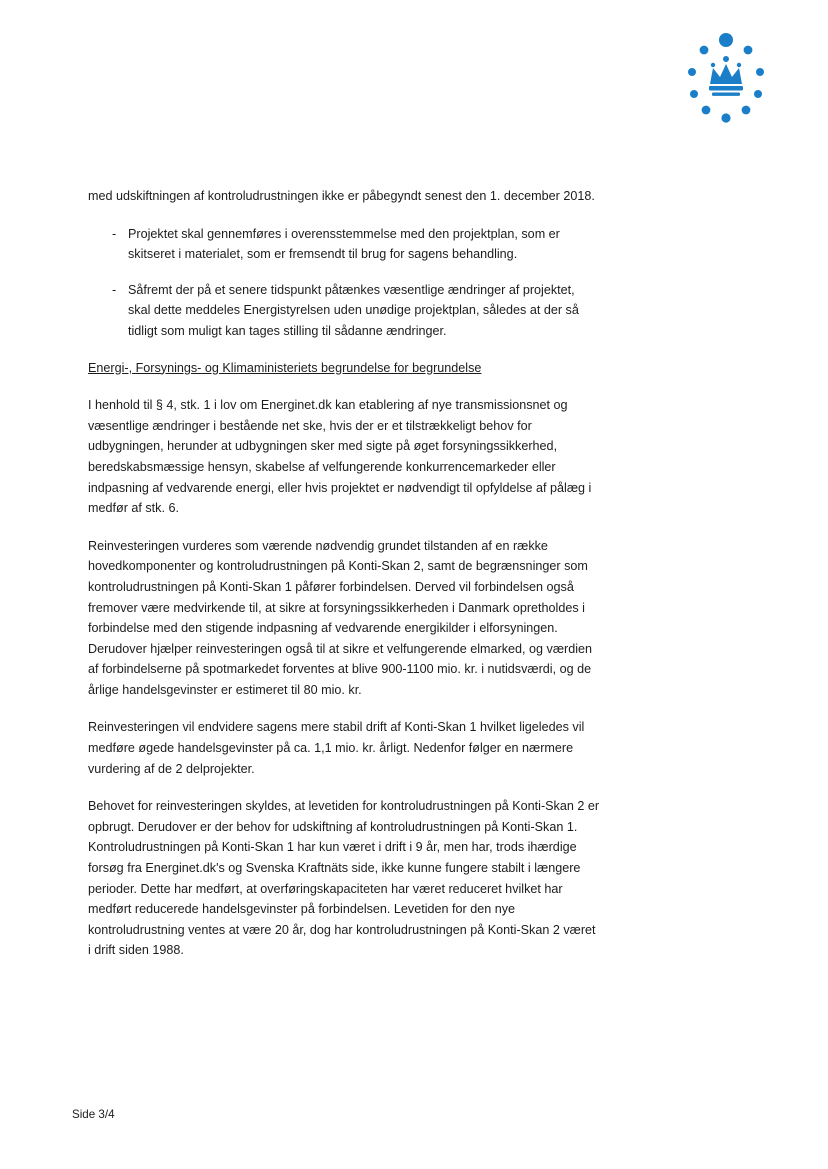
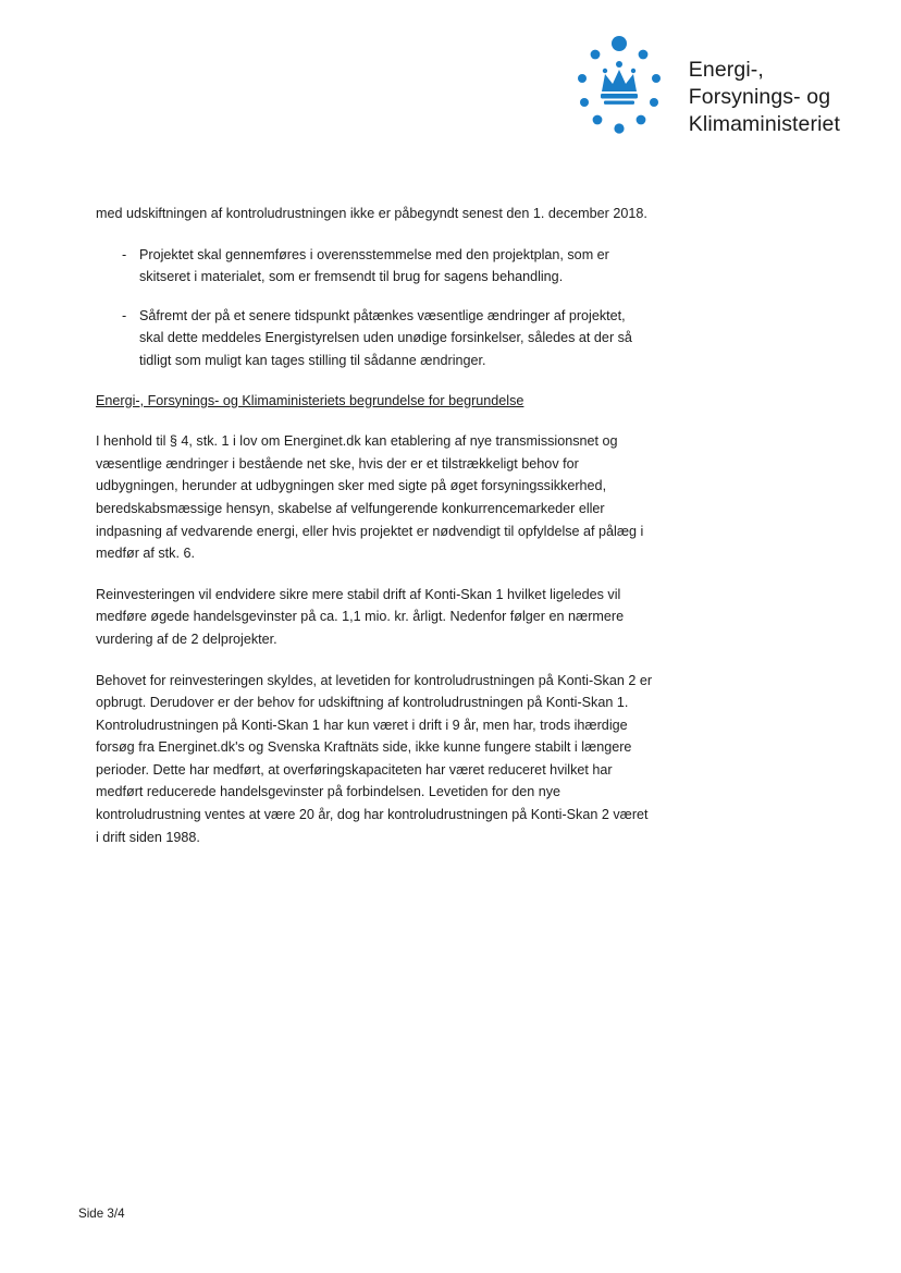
+ Energi-,
+ Forsynings- og
+ Klimaministeriet
  med udskiftningen af kontroludrustningen ikke er påbegyndt senest den 1. december 2018.
  -
  Projektet skal gennemføres i overensstemmelse med den projektplan, som er skitseret i materialet, som er fremsendt til brug for sagens behandling.
  -
- Såfremt der på et senere tidspunkt påtænkes væsentlige ændringer af projektet, skal dette meddeles Energistyrelsen uden unødige projektplan, således at der så tidligt som muligt kan tages stilling til sådanne ændringer.
+ Såfremt der på et senere tidspunkt påtænkes væsentlige ændringer af projektet, skal dette meddeles Energistyrelsen uden unødige forsinkelser, således at der så tidligt som muligt kan tages stilling til sådanne ændringer.
  Energi-, Forsynings- og Klimaministeriets begrundelse for begrundelse
  I henhold til § 4, stk. 1 i lov om Energinet.dk kan etablering af nye transmissionsnet og væsentlige ændringer i bestående net ske, hvis der er et tilstrækkeligt behov for udbygningen, herunder at udbygningen sker med sigte på øget forsyningssikkerhed, beredskabsmæssige hensyn, skabelse af velfungerende konkurrencemarkeder eller indpasning af vedvarende energi, eller hvis projektet er nødvendigt til opfyldelse af pålæg i medfør af stk. 6.
- Reinvesteringen vurderes som værende nødvendig grundet tilstanden af en række hovedkomponenter og kontroludrustningen på Konti-Skan 2, samt de begrænsninger som kontroludrustningen på Konti-Skan 1 påfører forbindelsen. Derved vil forbindelsen også fremover være medvirkende til, at sikre at forsyningssikkerheden i Danmark opretholdes i forbindelse med den stigende indpasning af vedvarende energikilder i elforsyningen. Derudover hjælper reinvesteringen også til at sikre et velfungerende elmarked, og værdien af forbindelserne på spotmarkedet forventes at blive 900-1100 mio. kr. i nutidsværdi, og de årlige handelsgevinster er estimeret til 80 mio. kr.
- Reinvesteringen vil endvidere sagens mere stabil drift af Konti-Skan 1 hvilket ligeledes vil medføre øgede handelsgevinster på ca. 1,1 mio. kr. årligt. Nedenfor følger en nærmere vurdering af de 2 delprojekter.
+ Reinvesteringen vil endvidere sikre mere stabil drift af Konti-Skan 1 hvilket ligeledes vil medføre øgede handelsgevinster på ca. 1,1 mio. kr. årligt. Nedenfor følger en nærmere vurdering af de 2 delprojekter.
  Behovet for reinvesteringen skyldes, at levetiden for kontroludrustningen på Konti-Skan 2 er opbrugt. Derudover er der behov for udskiftning af kontroludrustningen på Konti-Skan 1. Kontroludrustningen på Konti-Skan 1 har kun været i drift i 9 år, men har, trods ihærdige forsøg fra Energinet.dk's og Svenska Kraftnäts side, ikke kunne fungere stabilt i længere perioder. Dette har medført, at overføringskapaciteten har været reduceret hvilket har medført reducerede handelsgevinster på forbindelsen. Levetiden for den nye kontroludrustning ventes at være 20 år, dog har kontroludrustningen på Konti-Skan 2 været i drift siden 1988.
  Side 3/4
